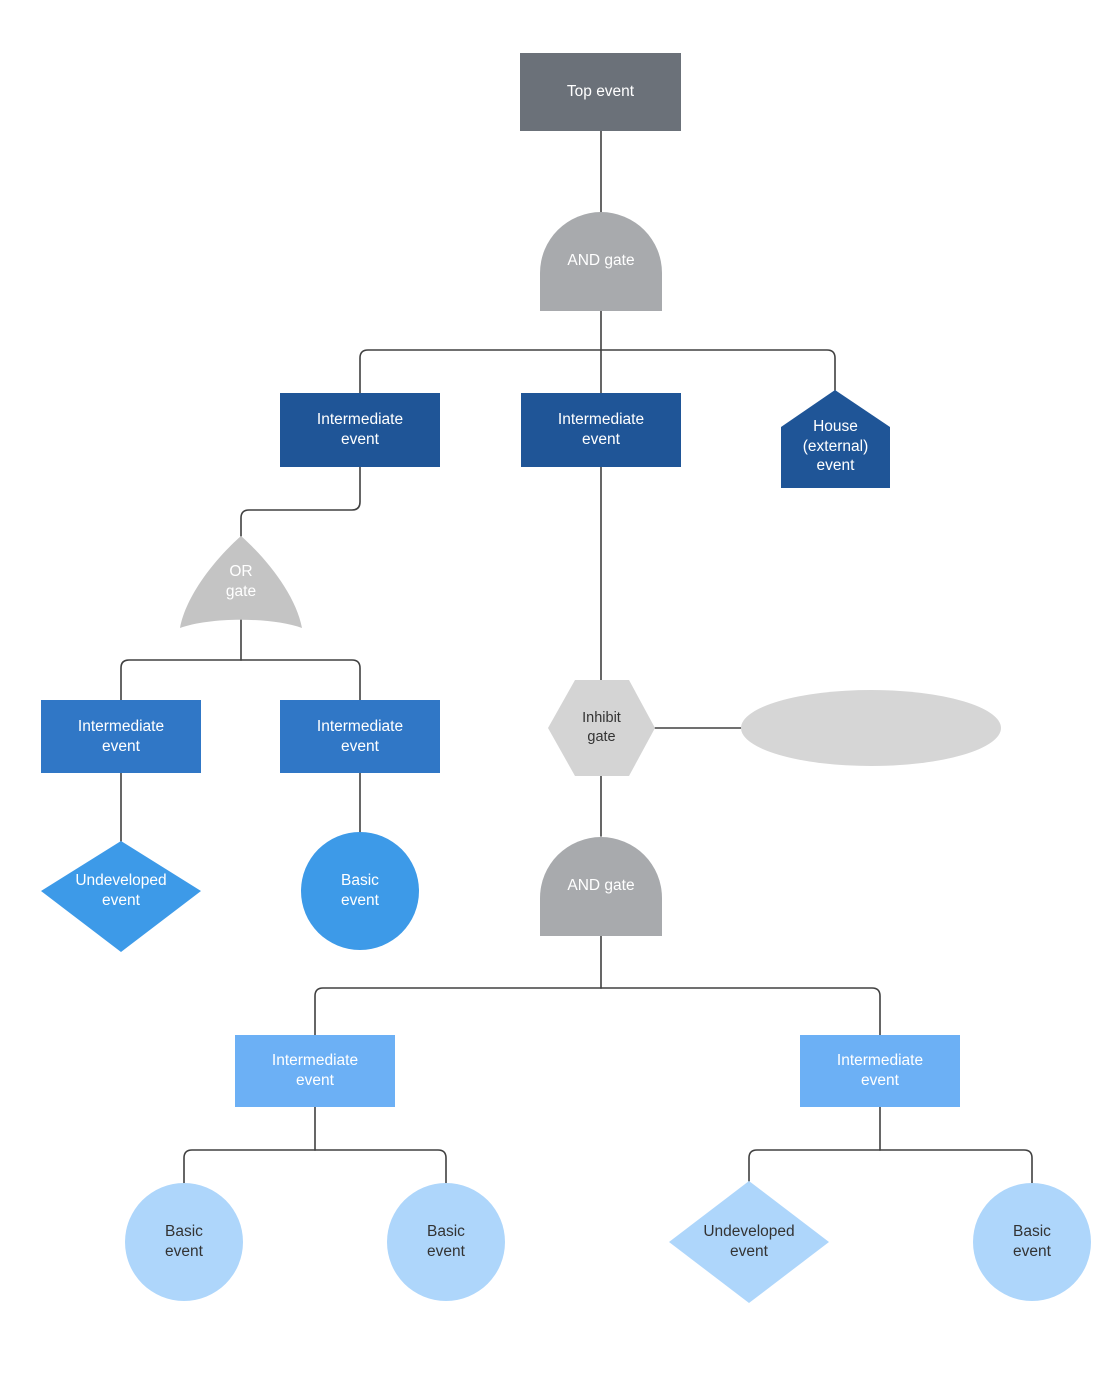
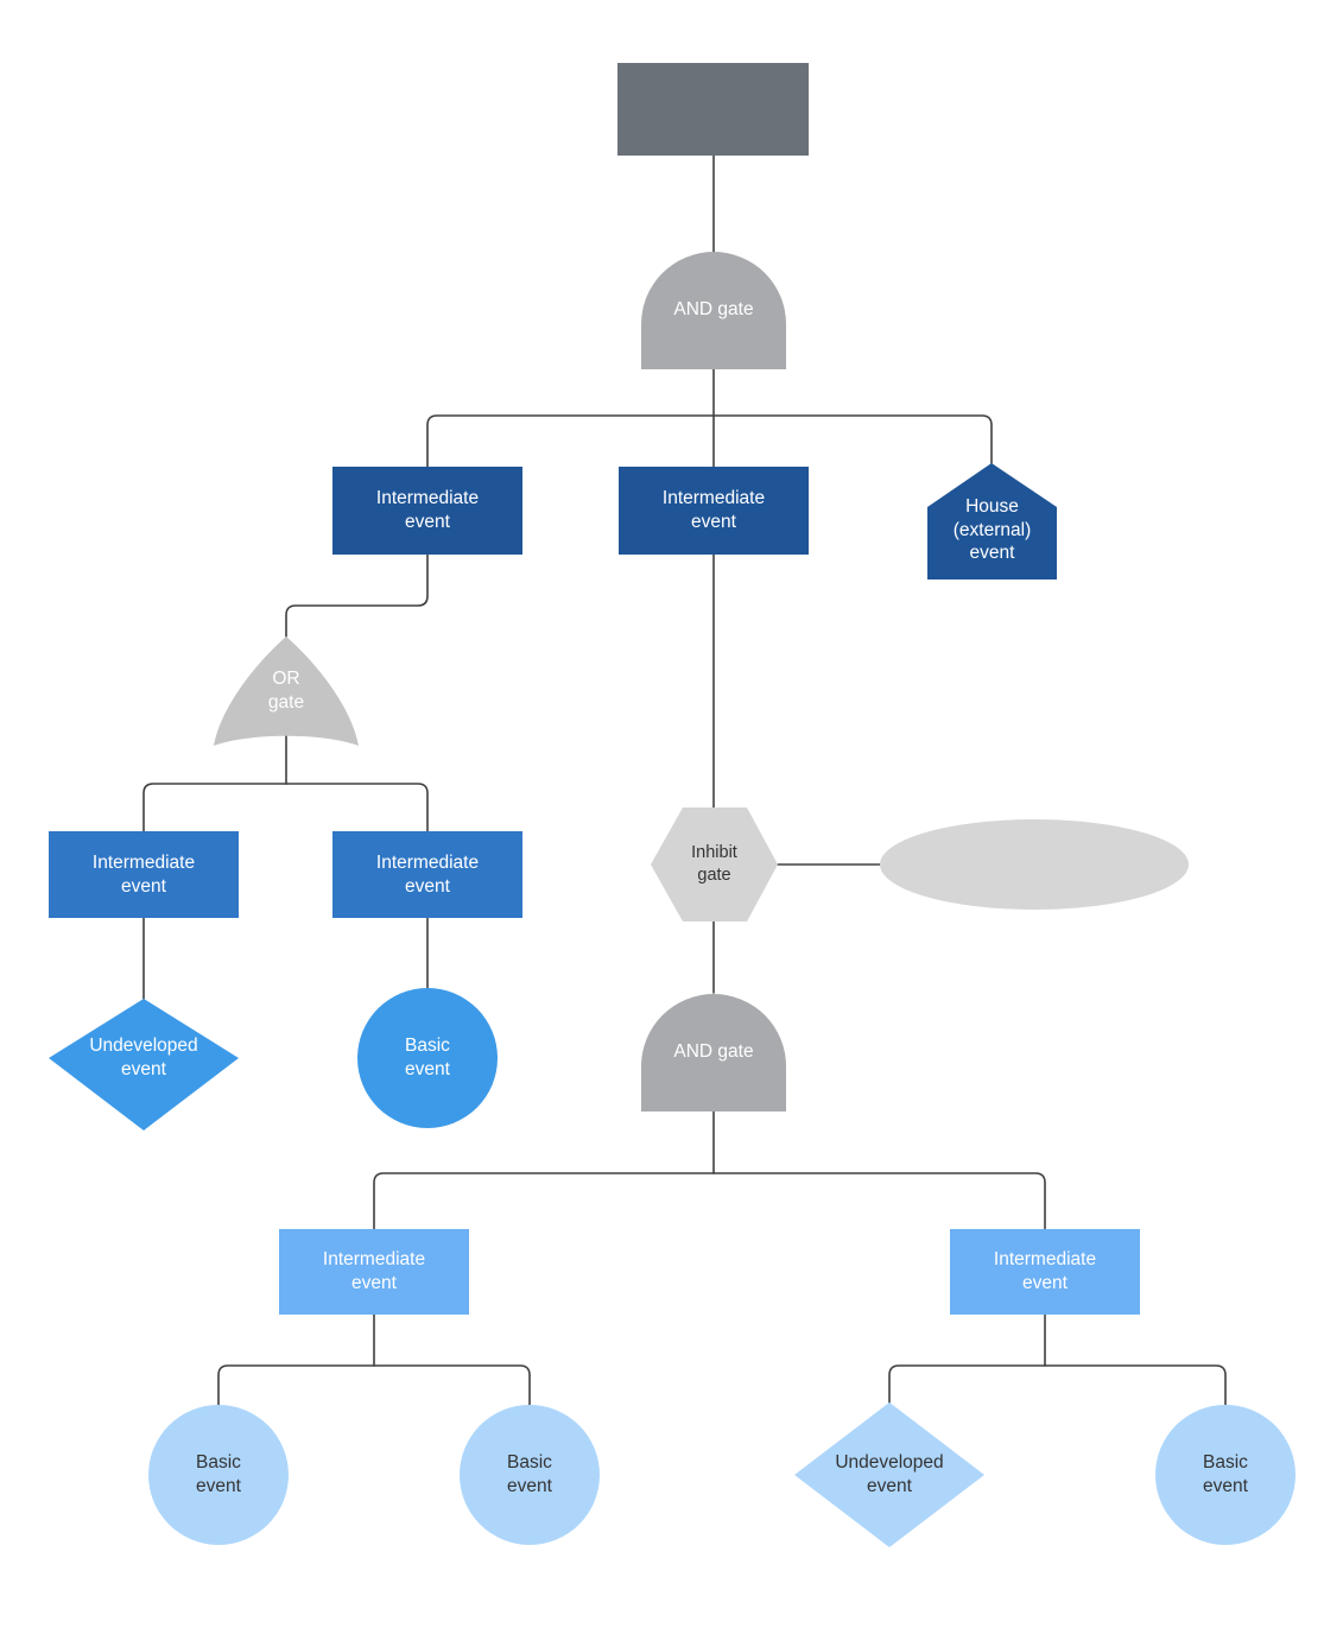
- Top event
  AND gate
  Intermediate
  event
  Intermediate
  event
  House
  (external)
  event
  OR
  gate
  Intermediate
  event
  Intermediate
  event
  Undeveloped
  event
  Basic
  event
  Inhibit
  gate
  AND gate
  Intermediate
  event
  Intermediate
  event
  Basic
  event
  Basic
  event
  Undeveloped
  event
  Basic
  event
